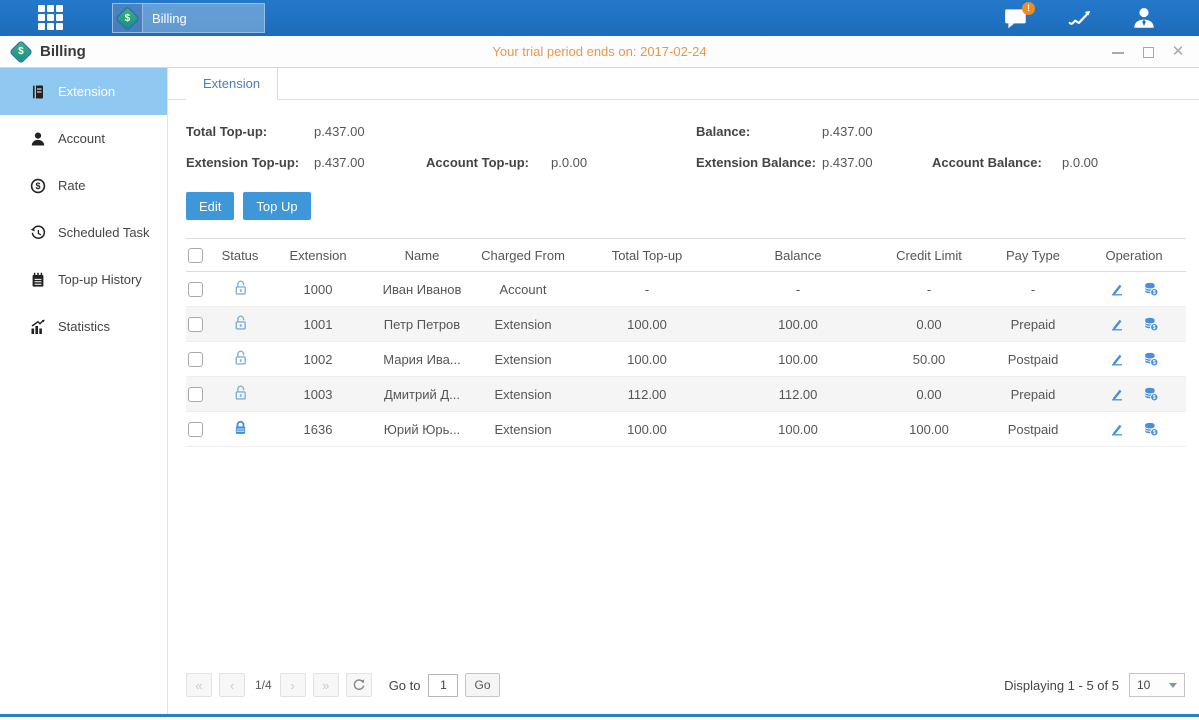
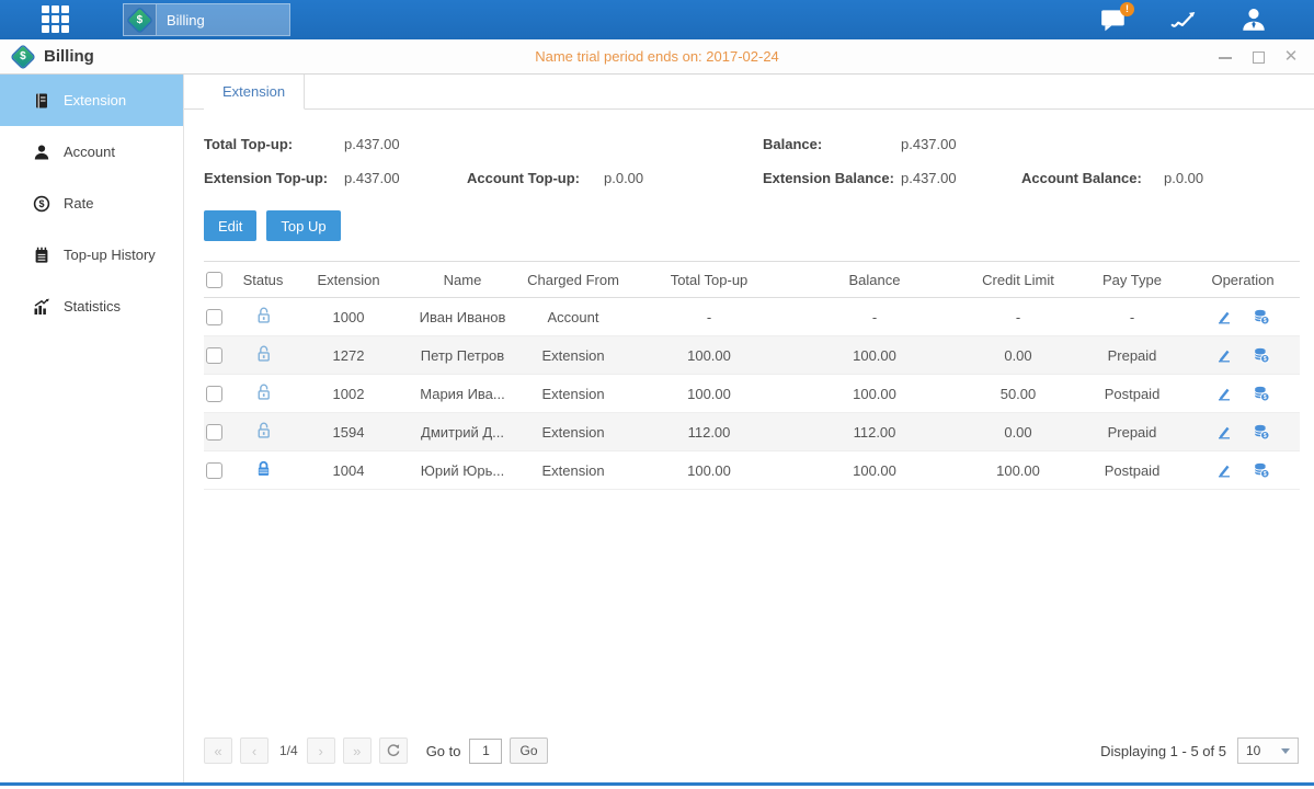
  Billing
  !
  Billing
- Your trial period ends on: 2017-02-24
+ Name trial period ends on: 2017-02-24
  ✕
  Extension
  Account
  $
  Rate
- Scheduled Task
  Top-up History
  Statistics
  Extension
  Total Top-up:
  p.437.00
  Balance:
  p.437.00
  Extension Top-up:
  p.437.00
  Account Top-up:
  p.0.00
  Extension Balance:
  p.437.00
  Account Balance:
  p.0.00
  Edit
  Top Up
  	Status	Extension	Name	Charged From	Total Top-up	Balance	Credit Limit	Pay Type	Operation
  		1000	Иван Иванов	Account	-	-	-	-
- 		1001	Петр Петров	Extension	100.00	100.00	0.00	Prepaid
+ 		1272	Петр Петров	Extension	100.00	100.00	0.00	Prepaid
  		1002	Мария Ива...	Extension	100.00	100.00	50.00	Postpaid
- 		1003	Дмитрий Д...	Extension	112.00	112.00	0.00	Prepaid
+ 		1594	Дмитрий Д...	Extension	112.00	112.00	0.00	Prepaid
- 		1636	Юрий Юрь...	Extension	100.00	100.00	100.00	Postpaid
+ 		1004	Юрий Юрь...	Extension	100.00	100.00	100.00	Postpaid
  «
  ‹
  1/4
  ›
  »
  Go to
  1
  Go
  Displaying 1 - 5 of 5
  10
